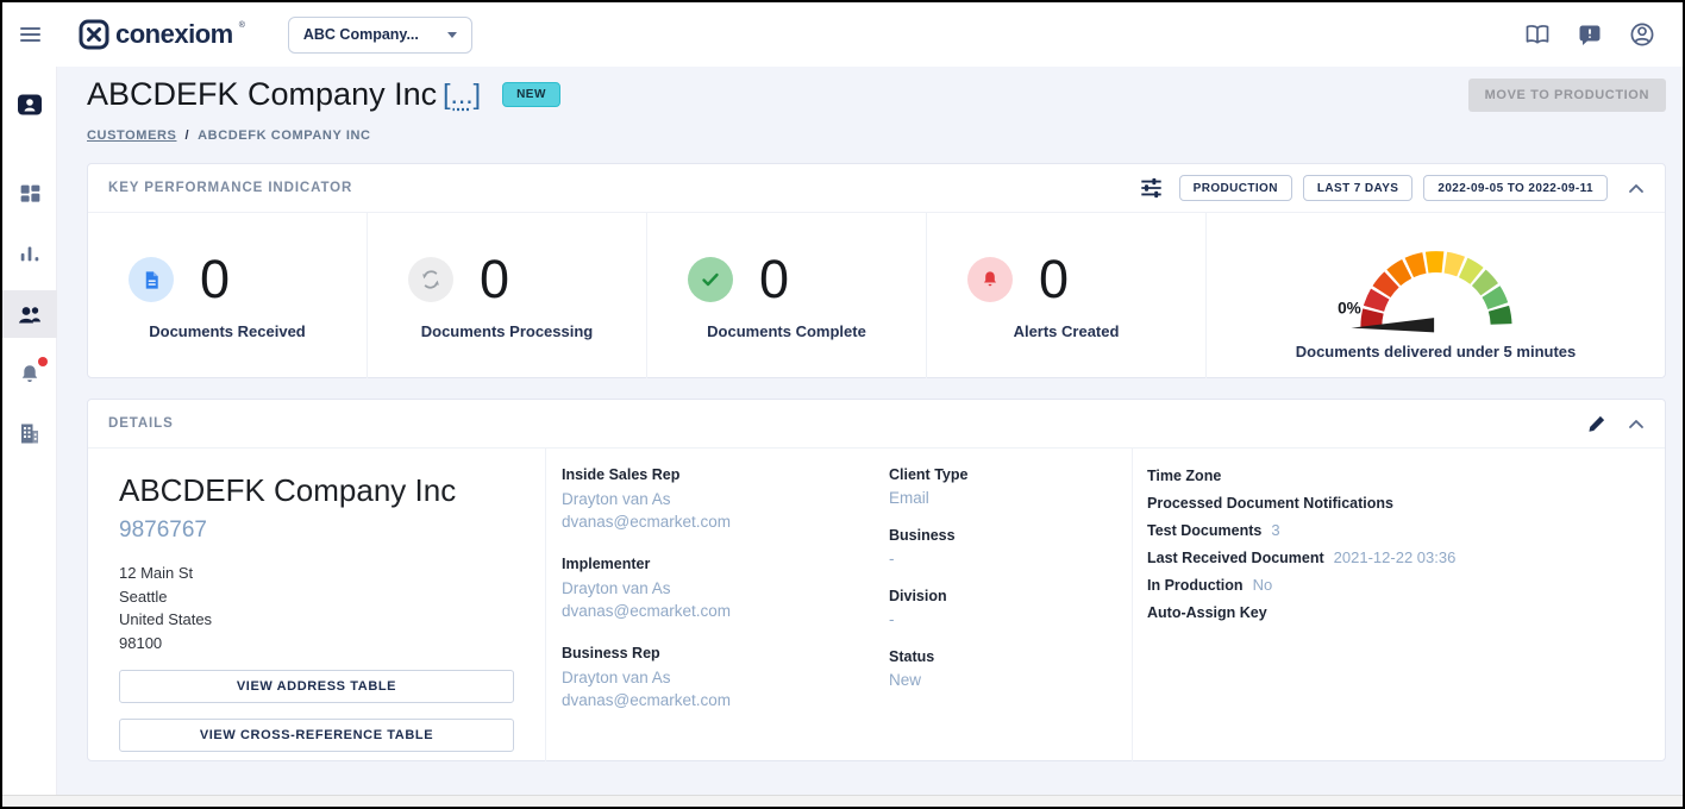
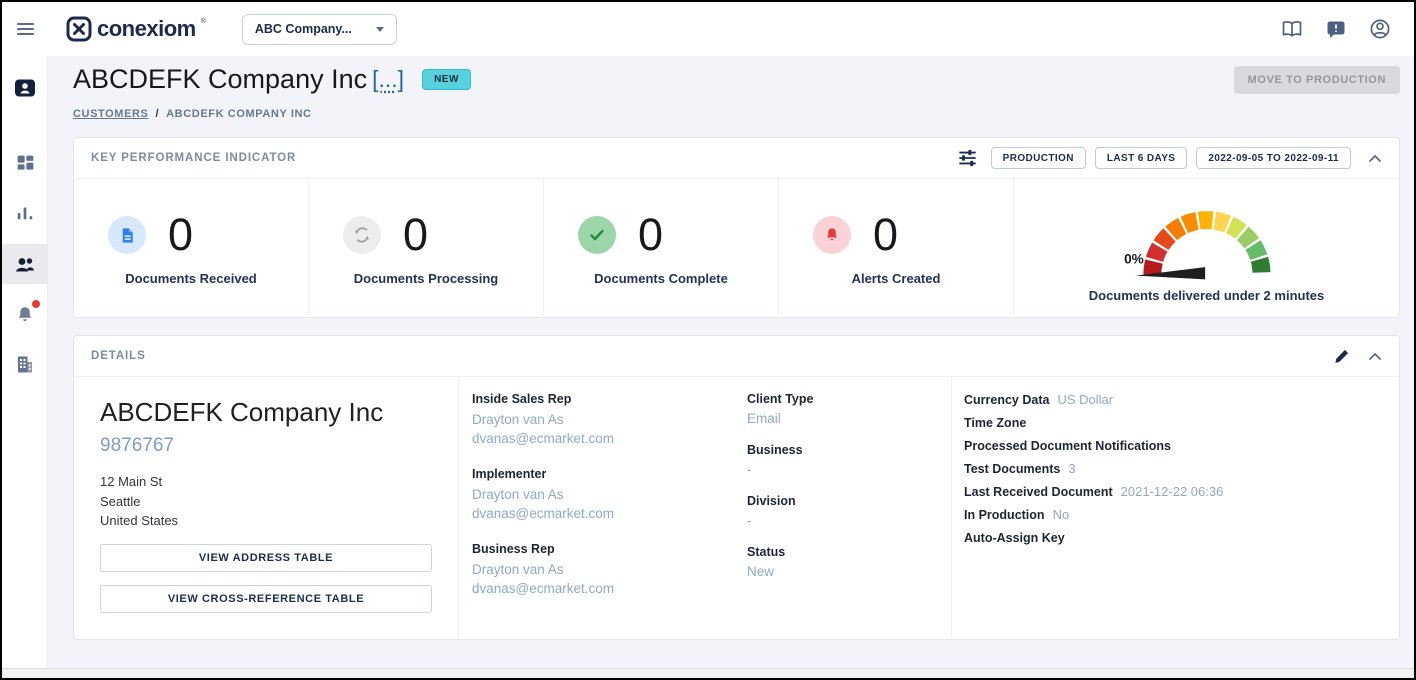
  conexiom
  ABC Company...
  ABCDEFK Company Inc
  [...]
  NEW
  MOVE TO PRODUCTION
  CUSTOMERS
  /
  ABCDEFK COMPANY INC
  KEY PERFORMANCE INDICATOR
  PRODUCTION
- LAST 7 DAYS
+ LAST 6 DAYS
  2022-09-05 TO 2022-09-11
  0
  Documents Received
  0
  Documents Processing
  0
  Documents Complete
  0
  Alerts Created
  0%
- Documents delivered under 5 minutes
+ Documents delivered under 2 minutes
  DETAILS
  ABCDEFK Company Inc
  9876767
  12 Main St
  Seattle
  United States
- 98100
  VIEW ADDRESS TABLE
  VIEW CROSS-REFERENCE TABLE
  Inside Sales Rep
  Drayton van As
  dvanas@ecmarket.com
  Implementer
  Drayton van As
  dvanas@ecmarket.com
  Business Rep
  Drayton van As
  dvanas@ecmarket.com
  Client Type
  Email
  Business
  -
  Division
  -
  Status
  New
+ Currency Data US Dollar
  Time Zone
  Processed Document Notifications
  Test Documents 3
- Last Received Document 2021-12-22 03:36
+ Last Received Document 2021-12-22 06:36
  In Production No
  Auto-Assign Key
